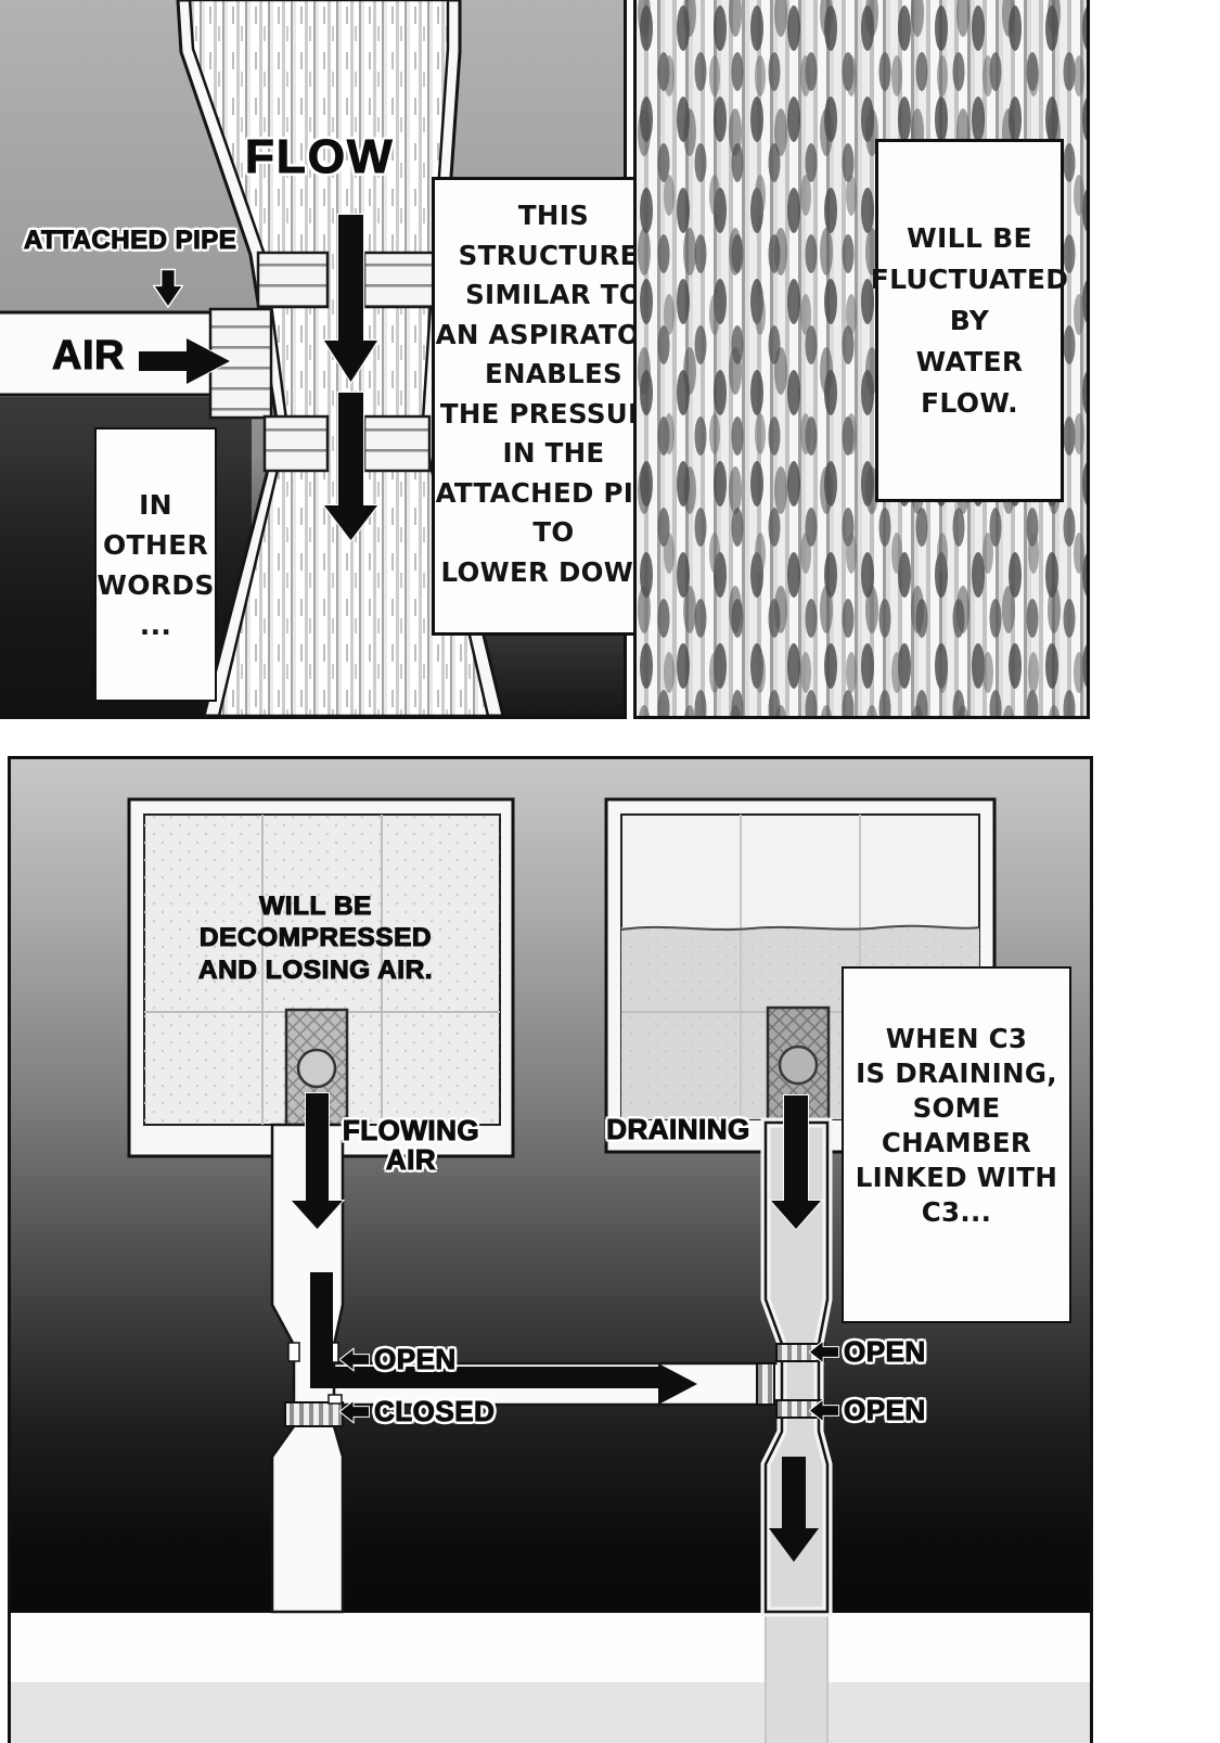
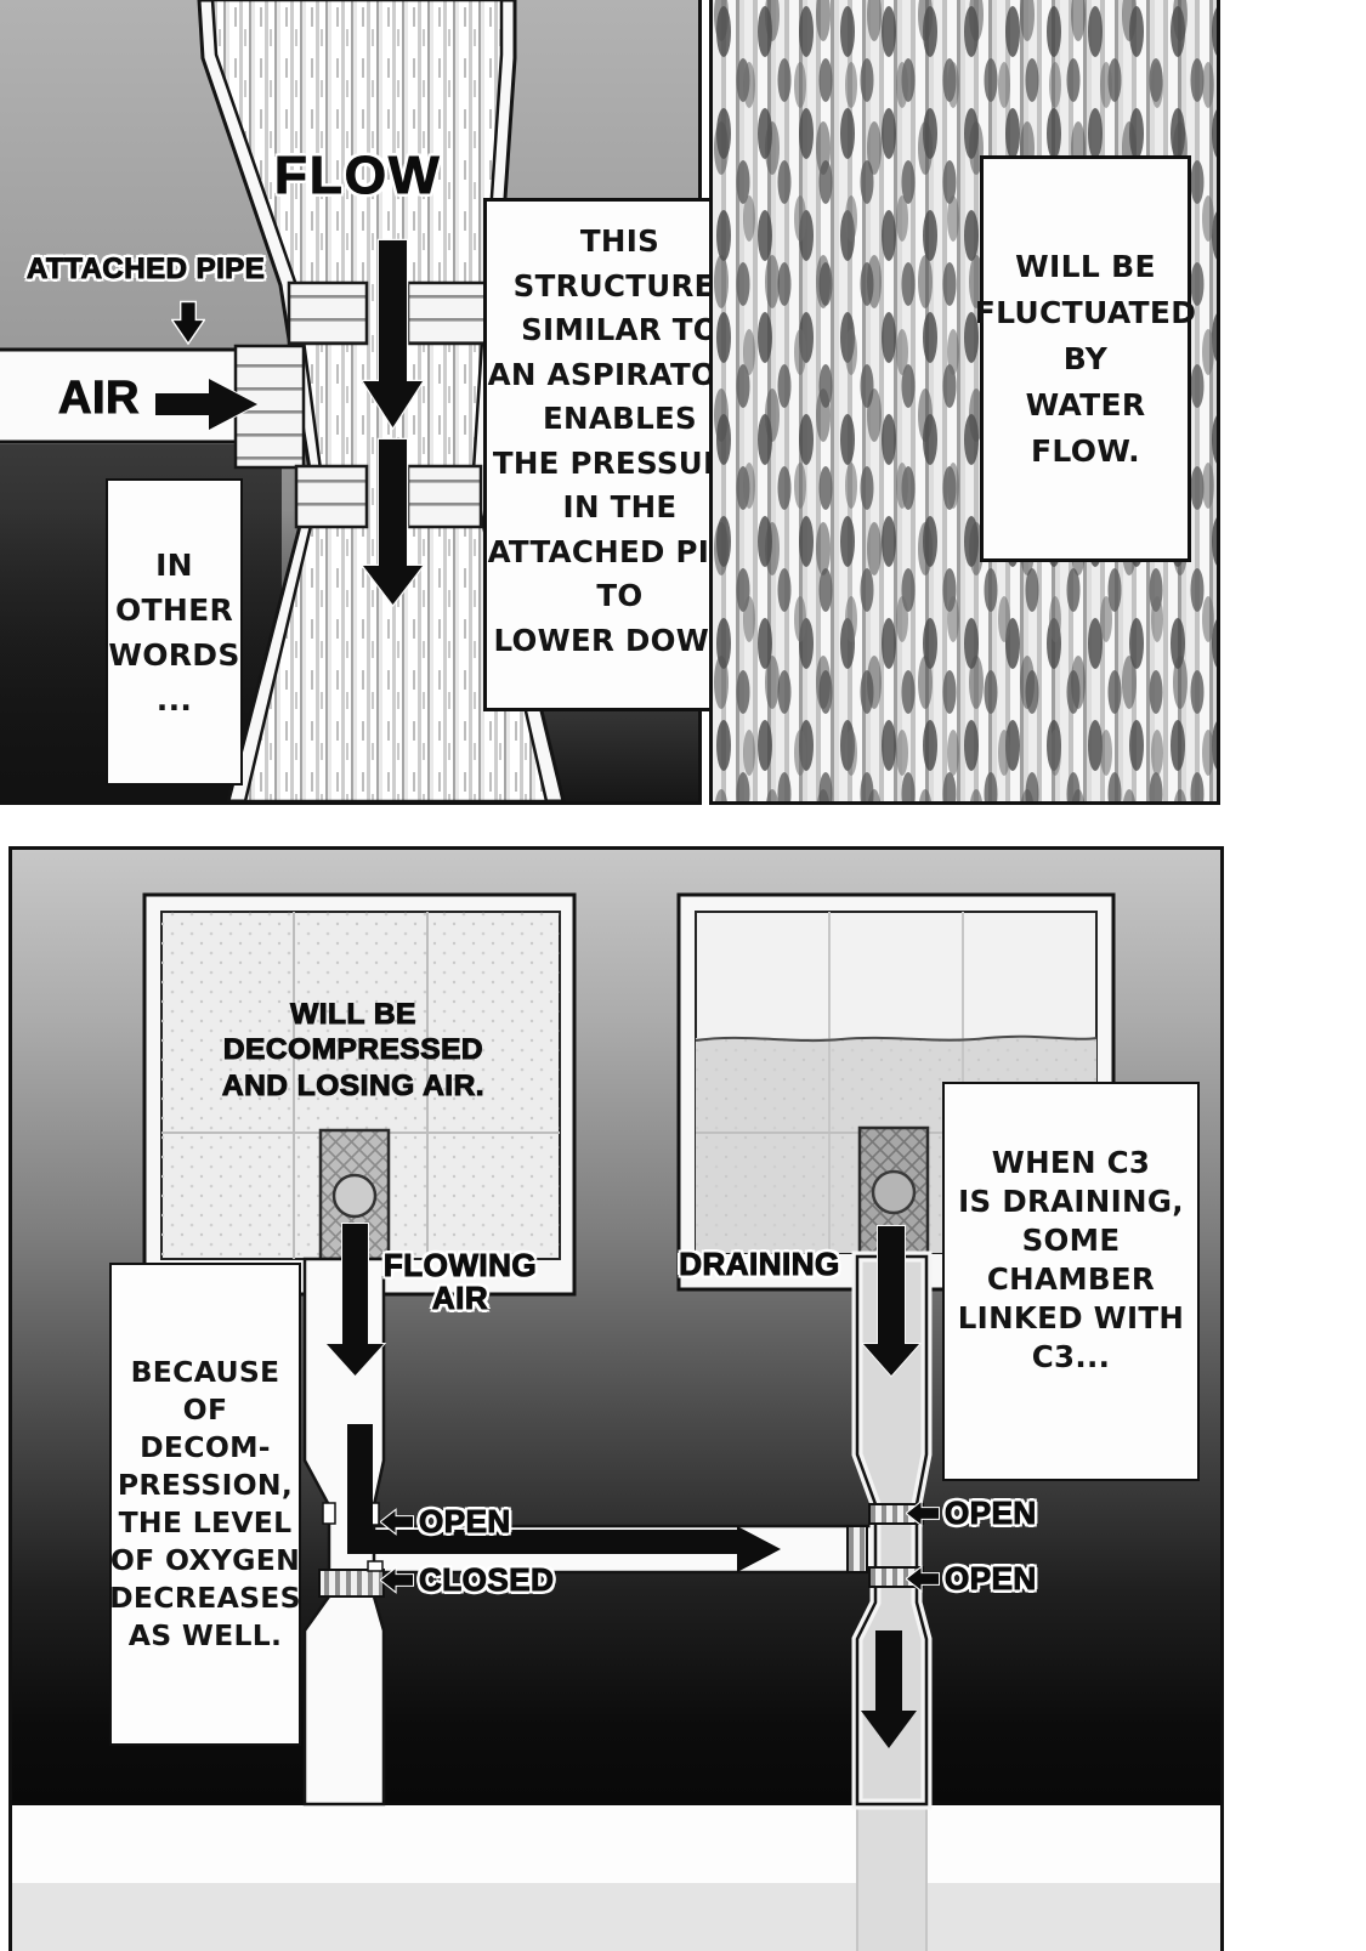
  FLOW
  ATTACHED PIPE
  AIR
  THIS
  STRUCTURE
  SIMILAR TO
  AN ASPIRATO
  ENABLES
  THE PRESSU
  IN THE
  ATTACHED PI
  TO
  LOWER DOW
  IN
  OTHER
  WORDS
  ...
  WILL BE
  FLUCTUATED
  BY
  WATER
  FLOW.
  WILL BE
  DECOMPRESSED
  AND LOSING AIR.
  FLOWING
  AIR
  DRAINING
  OPEN
  CLOSED
  OPEN
  OPEN
+ BECAUSE OF
+ DECOM-
+ PRESSION,
+ THE LEVEL
+ OF OXYGEN
+ DECREASES
+ AS WELL.
  WHEN C3
  IS DRAINING,
  SOME CHAMBER
  LINKED WITH
  C3...
